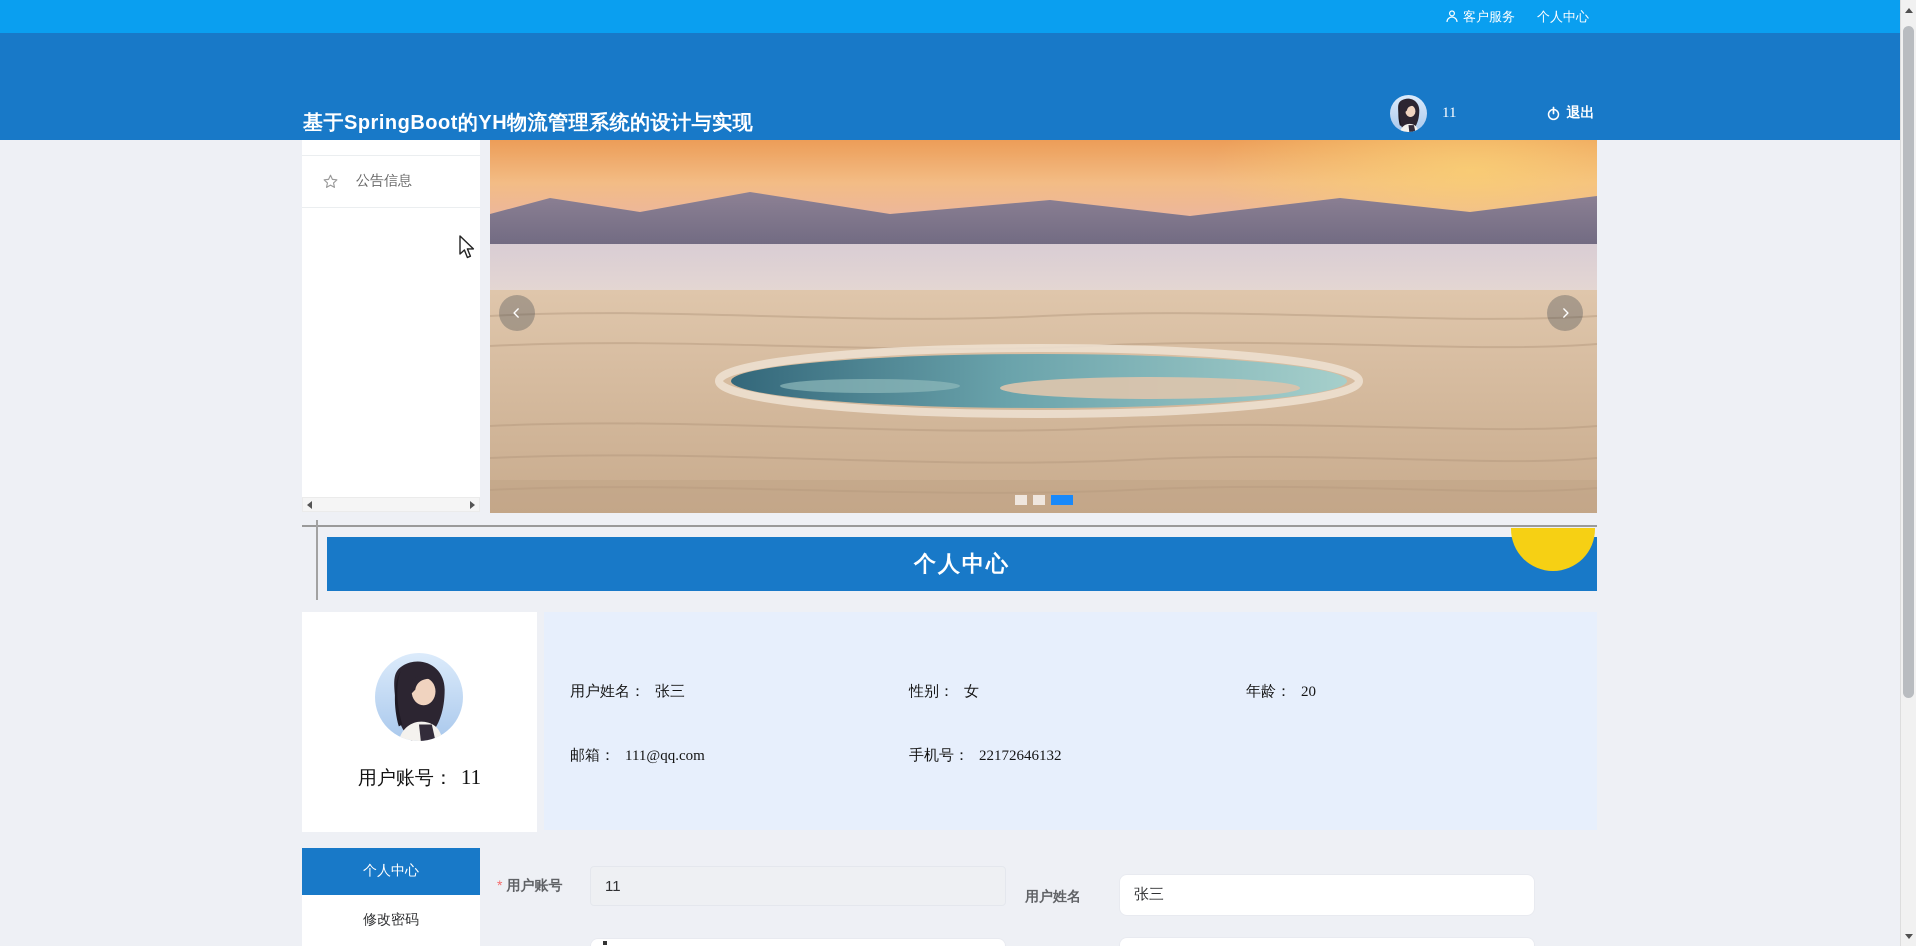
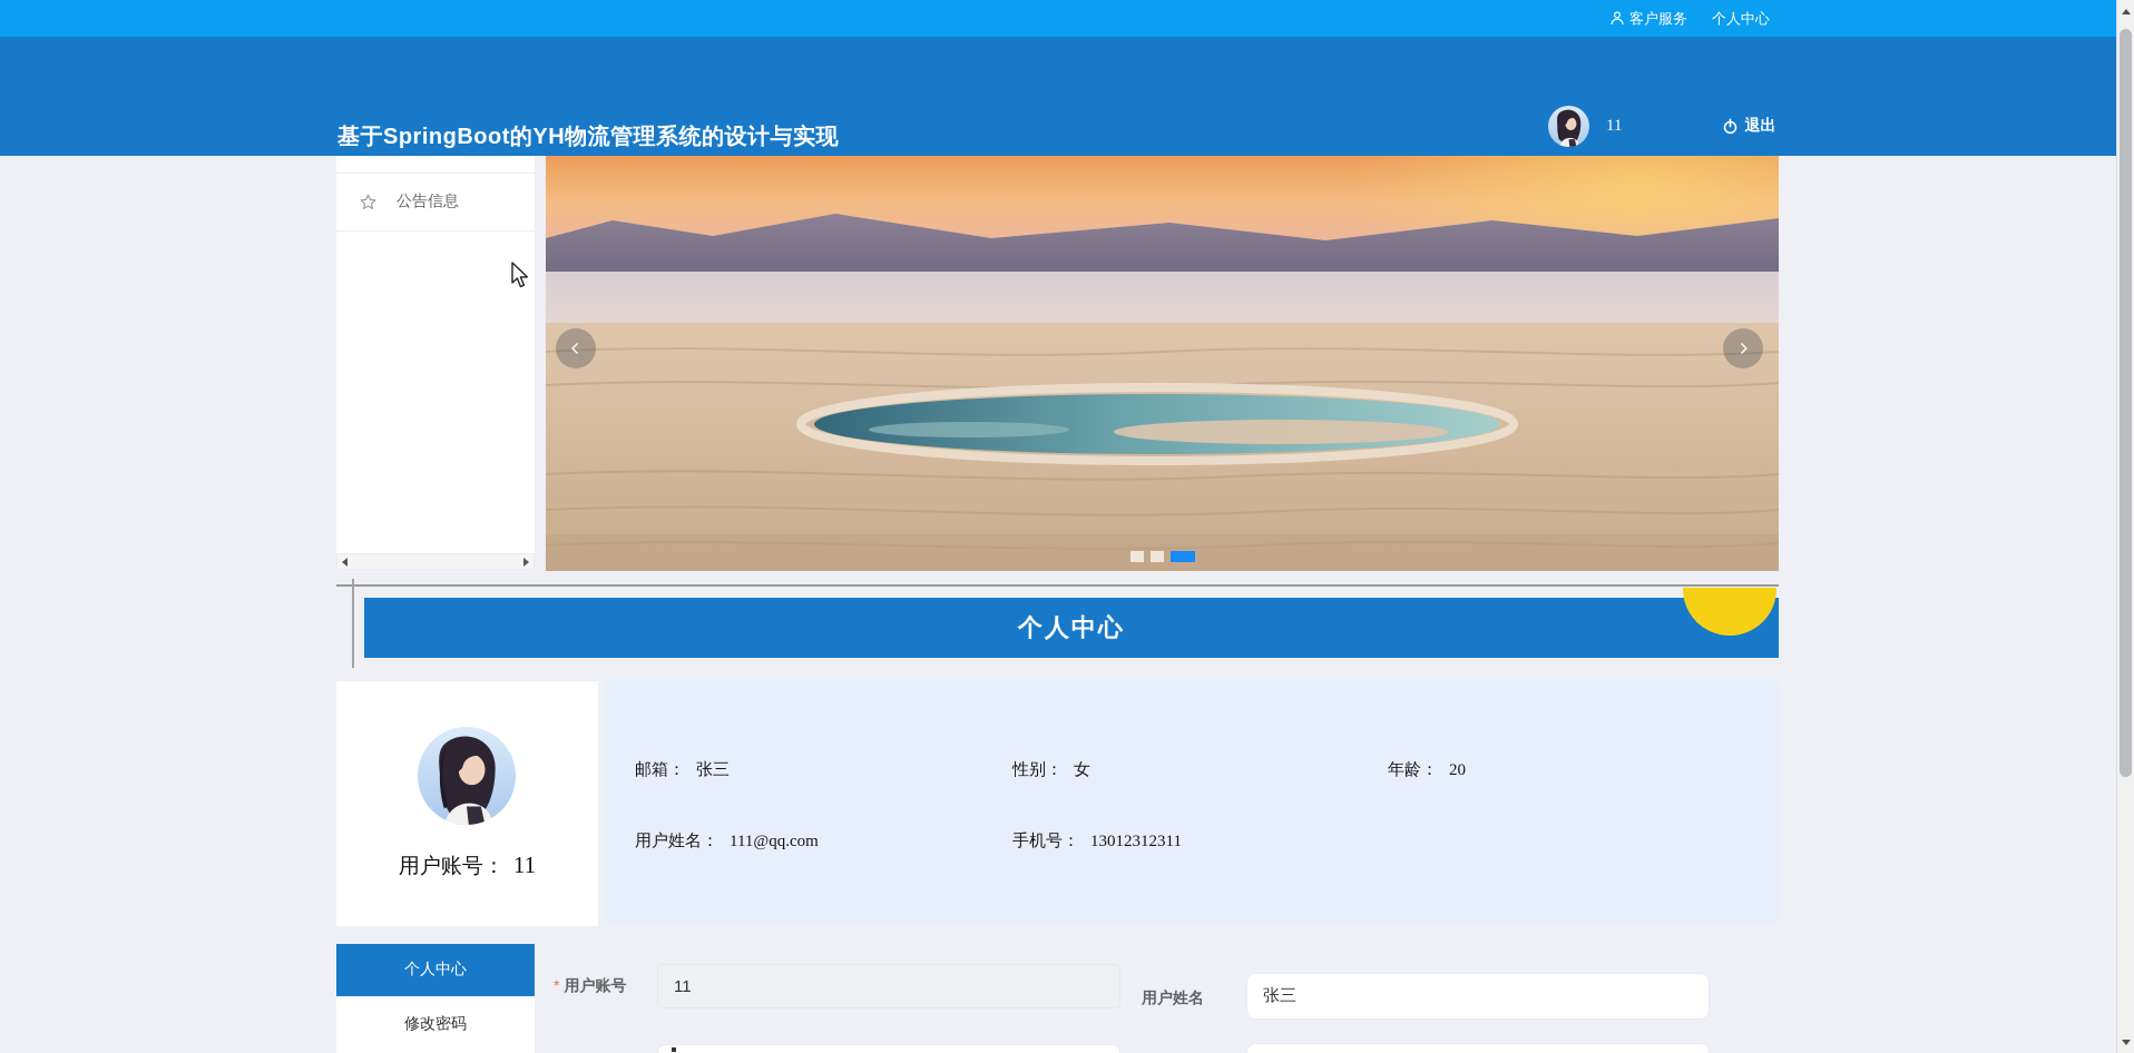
  客户服务
  个人中心
  基于SpringBoot的YH物流管理系统的设计与实现
  11
  退出
  公告信息
  个人中心
  用户账号： 11
- 用户姓名： 张三
+ 邮箱： 张三
  性别： 女
  年龄： 20
- 邮箱： 111@qq.com
+ 用户姓名： 111@qq.com
- 手机号： 22172646132
+ 手机号： 13012312311
  个人中心
  修改密码
  * 用户账号
  11
  用户姓名
  张三
